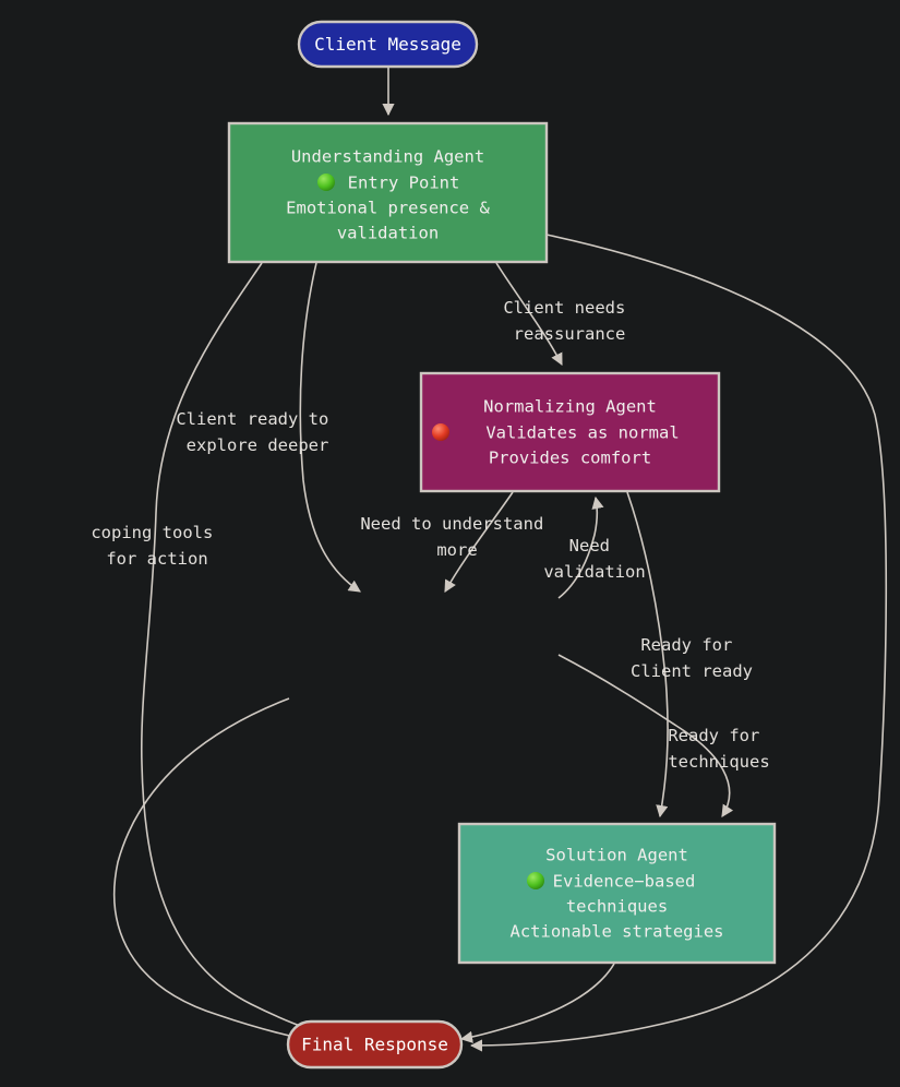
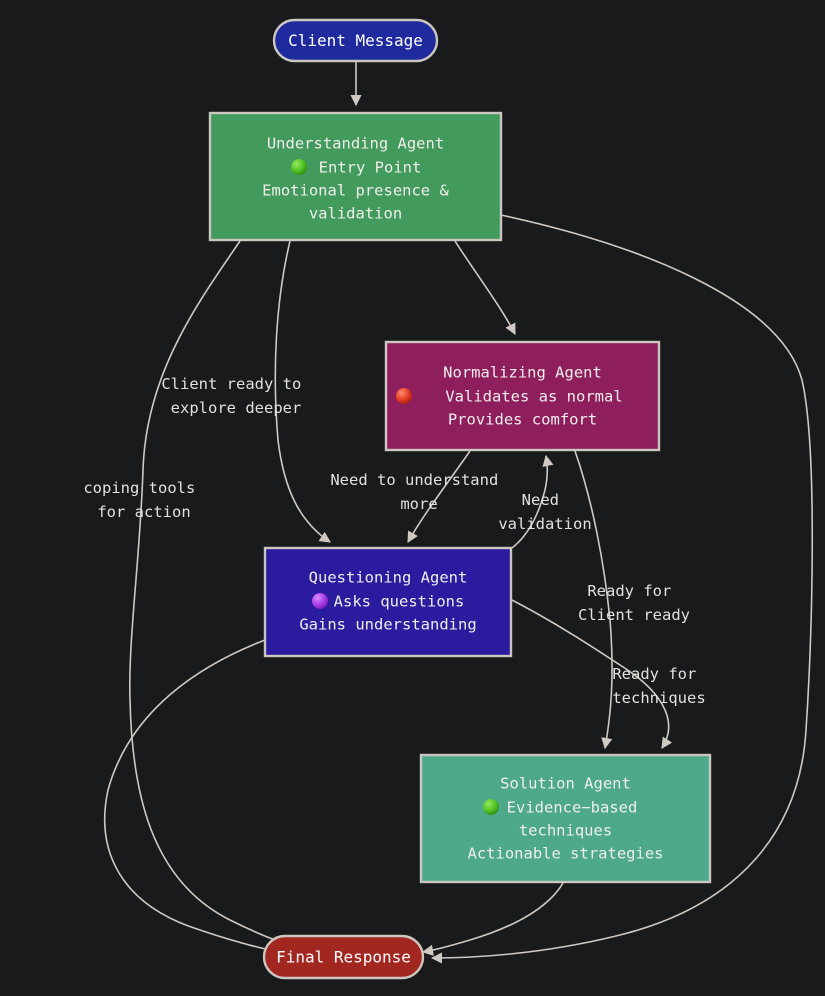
- Client needs reassurance
  Client ready to explore deeper
  coping tools for action
  Need to understand more
  Need validation
  Ready for Client ready
  Ready for techniques
  Client Message
  Understanding Agent
  Entry Point
  Emotional presence &
  validation
  Normalizing Agent
  Validates as normal
  Provides comfort
+ Questioning Agent
+ Asks questions
+ Gains understanding
  Solution Agent
  Evidence−based
  techniques
  Actionable strategies
  Final Response
